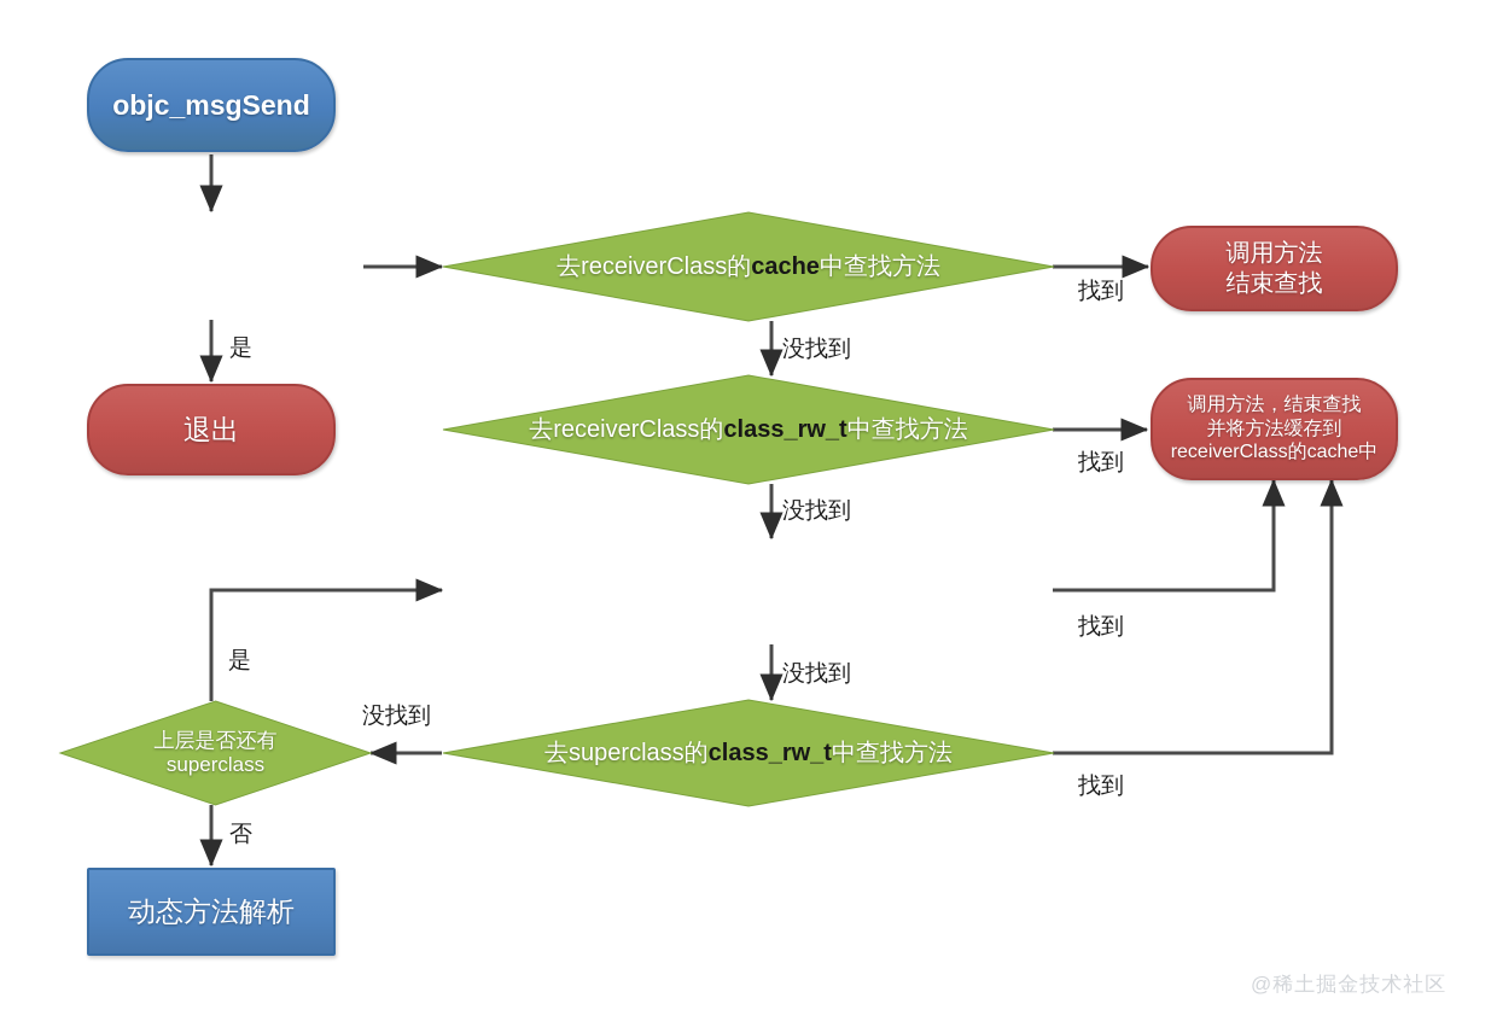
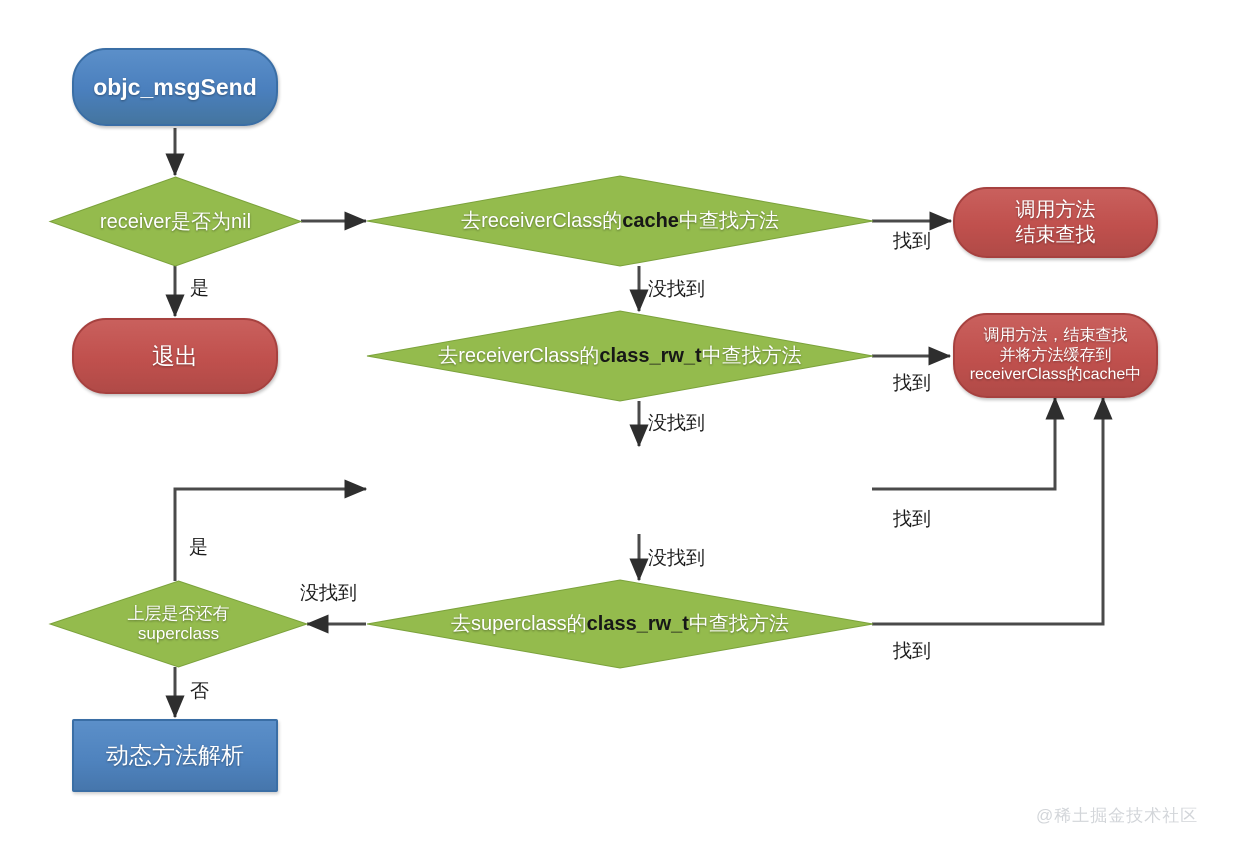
  objc_msgSend
+ receiver是否为nil
  退出
  去receiverClass的cache中查找方法
  调用方法
  结束查找
  去receiverClass的class_rw_t中查找方法
  调用方法，结束查找
  并将方法缓存到
  receiverClass的cache中
  去superclass的class_rw_t中查找方法
  上层是否还有
  superclass
  动态方法解析
  是
  找到
  没找到
  找到
  没找到
  找到
  没找到
  找到
  没找到
  是
  否
  @稀土掘金技术社区
